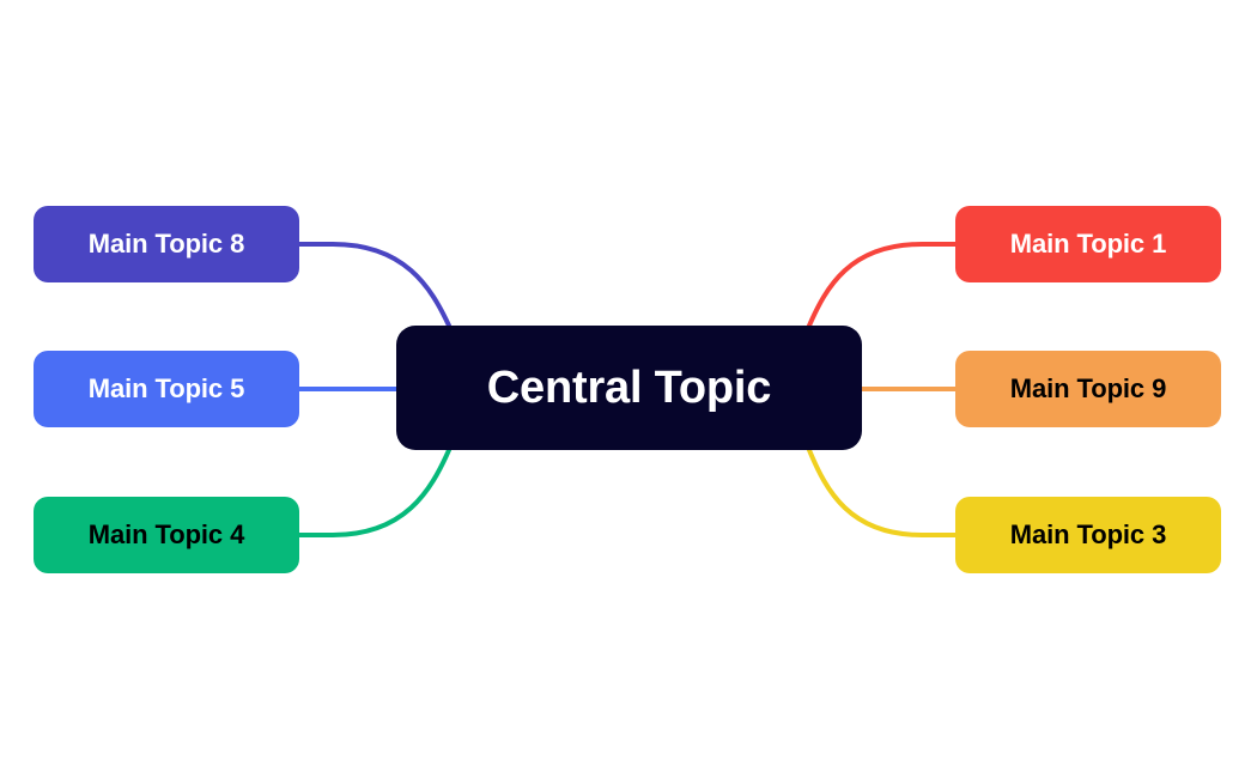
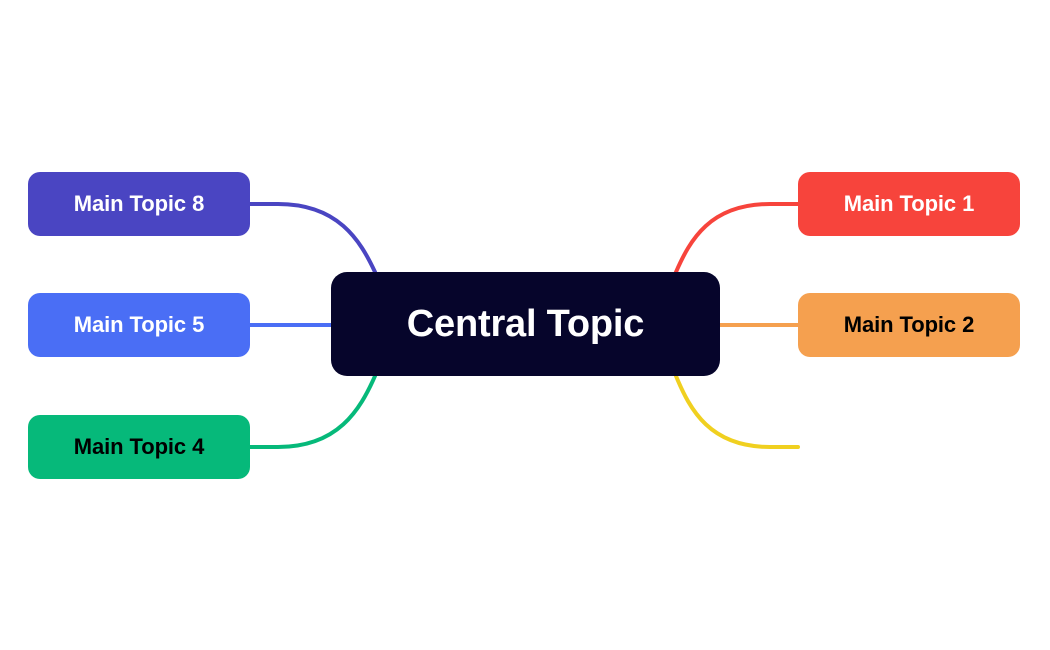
  Central Topic
  Main Topic 1
- Main Topic 9
+ Main Topic 2
- Main Topic 3
  Main Topic 4
  Main Topic 5
  Main Topic 8
